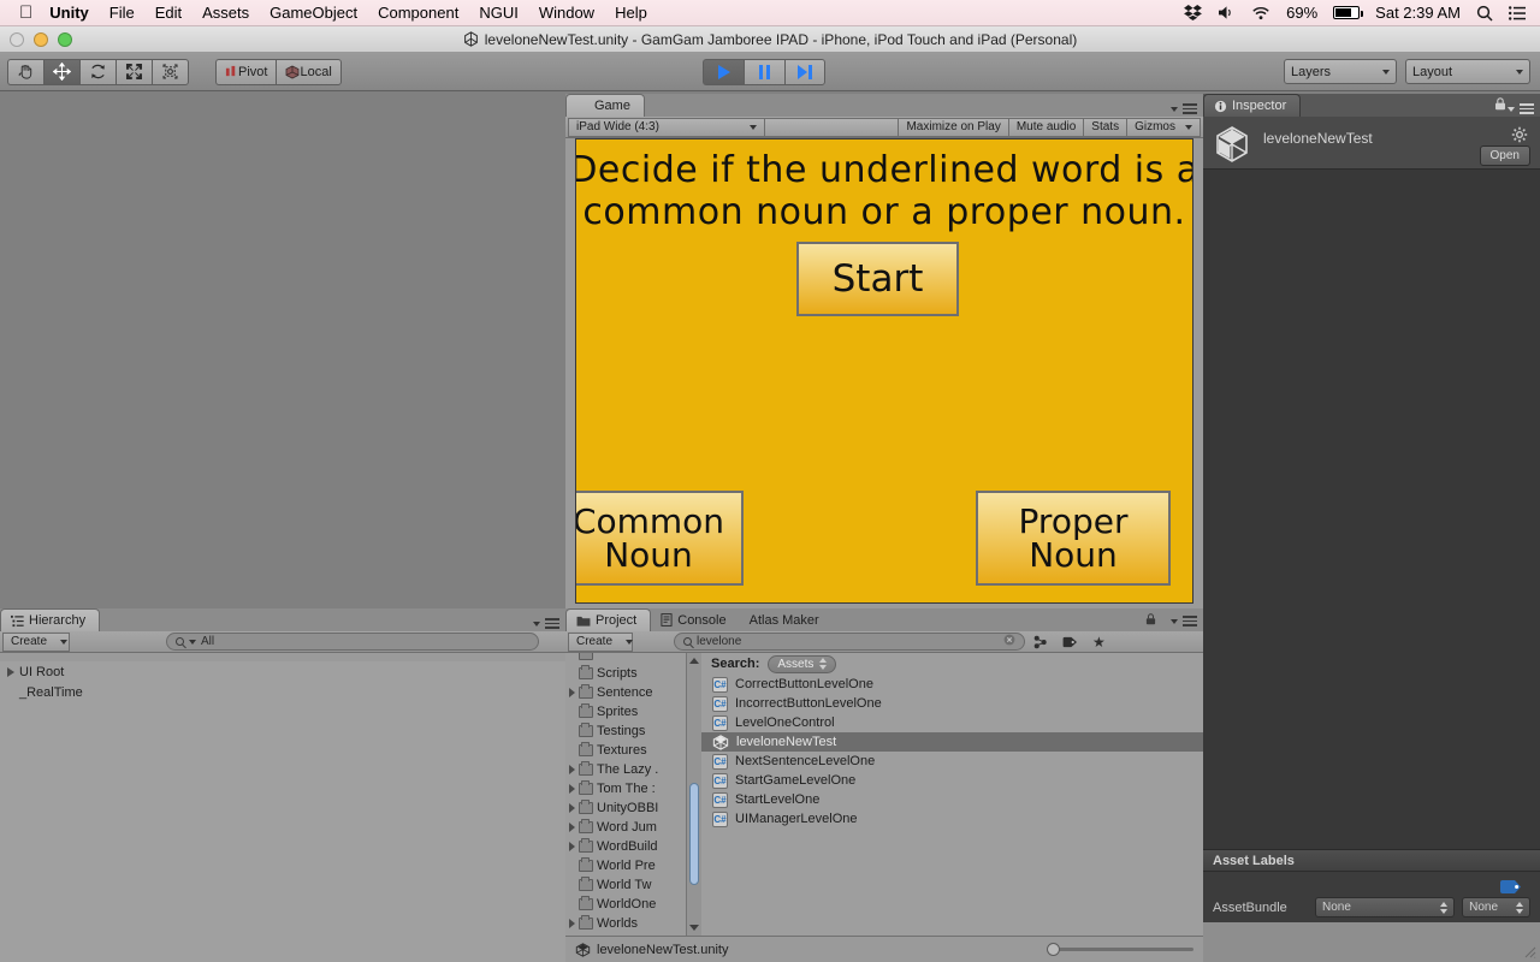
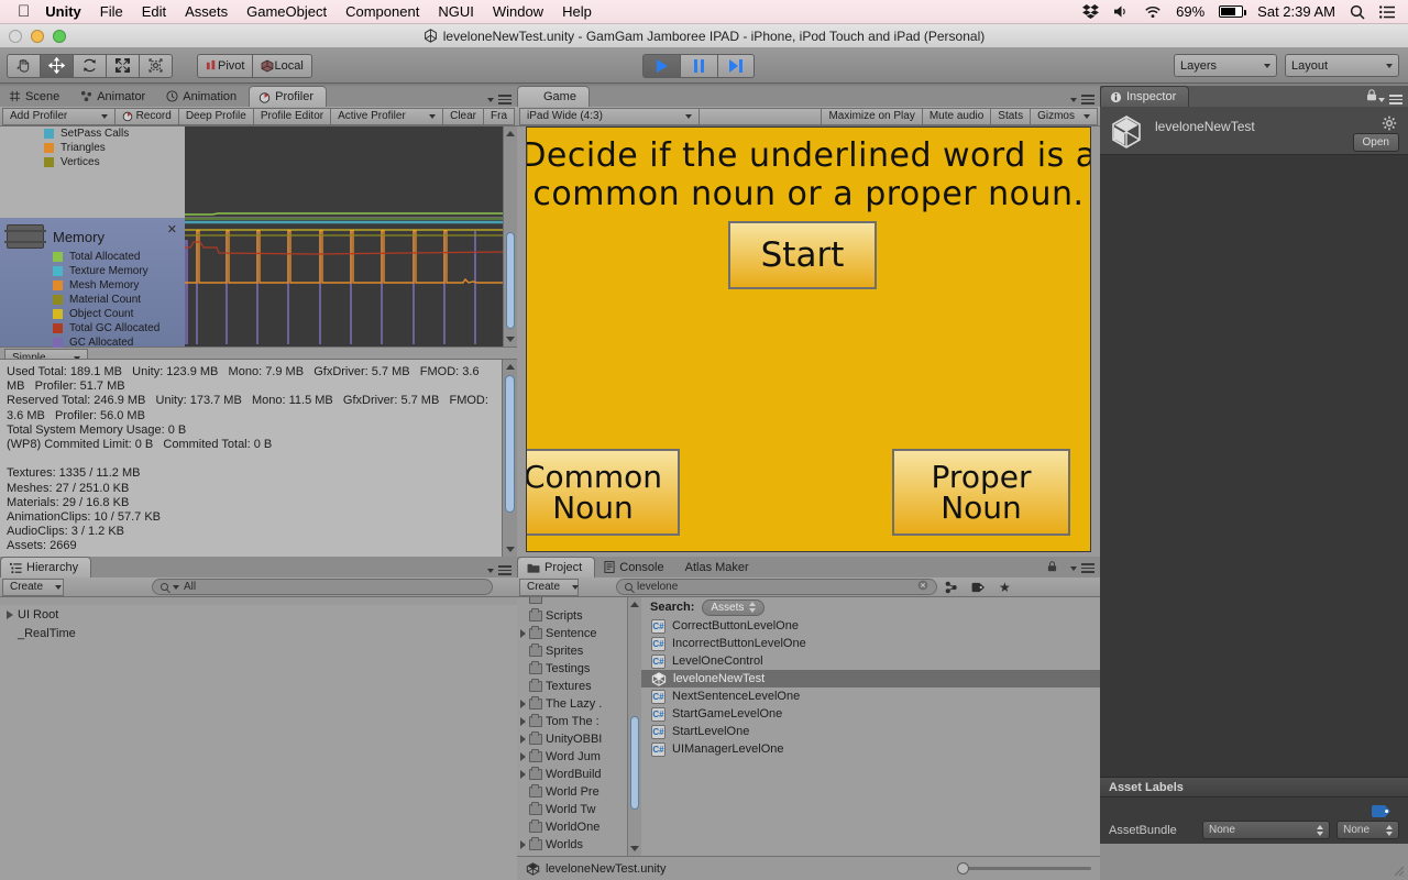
  
  Unity
  File
  Edit
  Assets
  GameObject
  Component
  NGUI
  Window
  Help
  69%
  Sat 2:39 AM
  leveloneNewTest.unity - GamGam Jamboree IPAD - iPhone, iPod Touch and iPad (Personal)
  Pivot
  Local
  Layers
  Layout
+ Scene
+ Animator
+ Animation
+ Profiler
+ Add Profiler
+ Record
+ Deep Profile
+ Profile Editor
+ Active Profiler
+ Clear
+ Fra
+ SetPass Calls
+ Triangles
+ Vertices
+ ✕
+ Memory
+ Total Allocated
+ Texture Memory
+ Mesh Memory
+ Material Count
+ Object Count
+ Total GC Allocated
+ GC Allocated
+ Used Total: 189.1 MB Unity: 123.9 MB Mono: 7.9 MB GfxDriver: 5.7 MB FMOD: 3.6 MB Profiler: 51.7 MB
+ Reserved Total: 246.9 MB Unity: 173.7 MB Mono: 11.5 MB GfxDriver: 5.7 MB FMOD: 3.6 MB Profiler: 56.0 MB
+ Total System Memory Usage: 0 B
+ (WP8) Commited Limit: 0 B Commited Total: 0 B
+ Textures: 1335 / 11.2 MB
+ Meshes: 27 / 251.0 KB
+ Materials: 29 / 16.8 KB
+ AnimationClips: 10 / 57.7 KB
+ AudioClips: 3 / 1.2 KB
+ Assets: 2669
  Game
  iPad Wide (4:3)
  Maximize on Play
  Mute audio
  Stats
  Gizmos
  Decide if the underlined word is a
  common noun or a proper noun.
  Start
  Common
  Noun
  Proper
  Noun
  Inspector
  leveloneNewTest
  Open
  Asset Labels
  AssetBundle
  None
  None
  Hierarchy
  Create
  All
  UI Root
  _RealTime
  Project
  Console
  Atlas Maker
  Create
  levelone
  ★
  Scripts
  Sentence
  Sprites
  Testings
  Textures
  The Lazy .
  Tom The :
  UnityOBBI
  Word Jum
  WordBuild
  World Pre
  World Tw
  WorldOne
  Worlds
  Search:
  Assets
  C#
  CorrectButtonLevelOne
  C#
  IncorrectButtonLevelOne
  C#
  LevelOneControl
  leveloneNewTest
  C#
  NextSentenceLevelOne
  C#
  StartGameLevelOne
  C#
  StartLevelOne
  C#
  UIManagerLevelOne
  leveloneNewTest.unity
